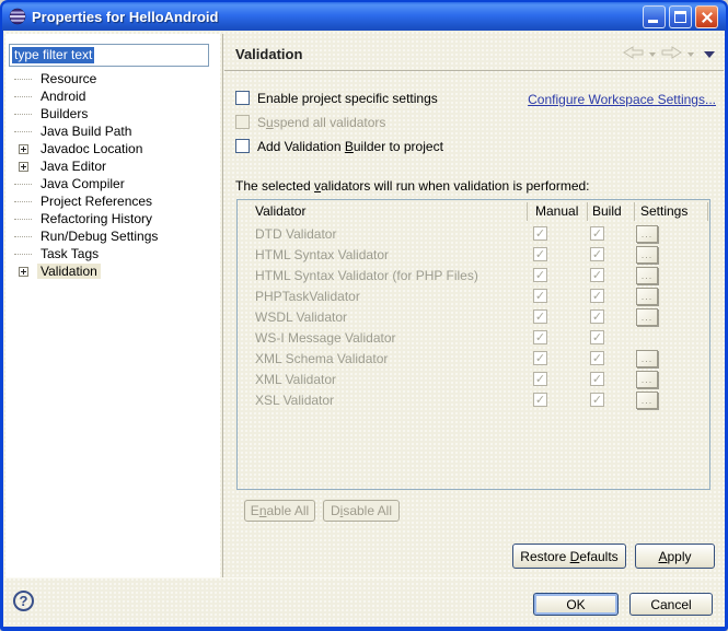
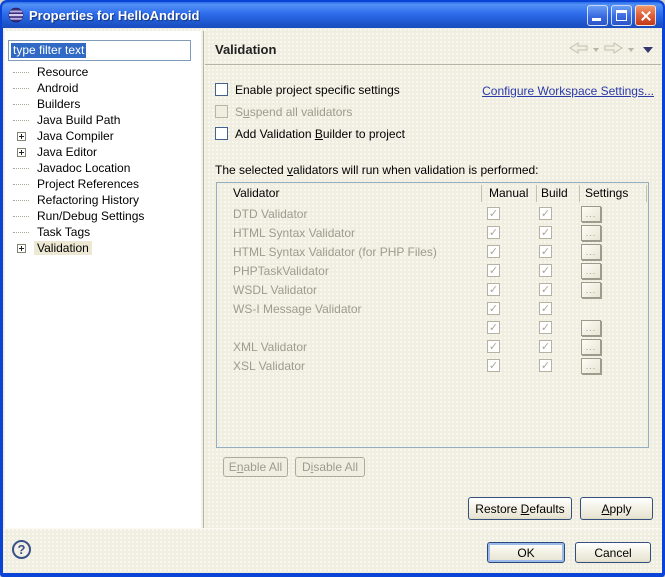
  Properties for HelloAndroid
  type filter text
  Resource
  Android
  Builders
  Java Build Path
- Javadoc Location
+ Java Compiler
  Java Editor
- Java Compiler
+ Javadoc Location
  Project References
  Refactoring History
  Run/Debug Settings
  Task Tags
  Validation
  Validation
  Enable project specific settings
  Suspend all validators
  Add Validation Builder to project
  Configure Workspace Settings...
  The selected validators will run when validation is performed:
  Validator
  Manual
  Build
  Settings
  DTD Validator
  ✓
  ✓
  ...
  HTML Syntax Validator
  ✓
  ✓
  ...
  HTML Syntax Validator (for PHP Files)
  ✓
  ✓
  ...
  PHPTaskValidator
  ✓
  ✓
  ...
  WSDL Validator
  ✓
  ✓
  ...
  WS-I Message Validator
  ✓
  ✓
- XML Schema Validator
  ✓
  ✓
  ...
  XML Validator
  ✓
  ✓
  ...
  XSL Validator
  ✓
  ✓
  ...
  Enable All
  Disable All
  Restore Defaults
  Apply
  ?
  OK
  Cancel
